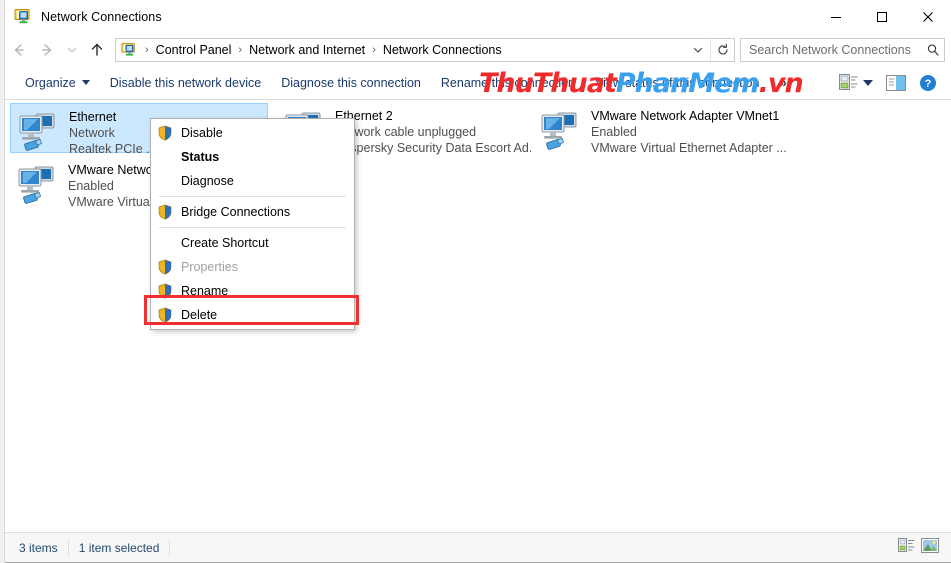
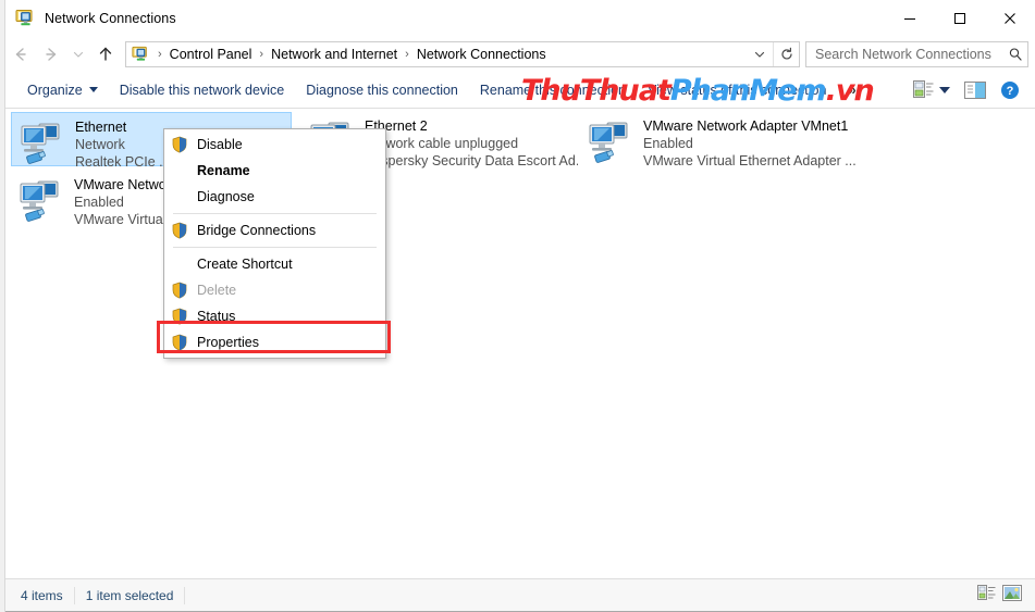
  Network Connections
  ›
  Control Panel
  ›
  Network and Internet
  ›
  Network Connections
  Search Network Connections
  Organize
  Disable this network device
  Diagnose this connection
  Rename this connection
  View status of this connection
  »
  ?
  Ethernet
  Network
  Realtek PCIe .
  Ethernet 2
  work cable unplugged
  persky Security Data Escort Ad.
  VMware Network Adapter VMnet1
  Enabled
  VMware Virtual Ethernet Adapter ...
  Enabled
  ThuThuatPhanMem.vn
  Disable
- Status
+ Rename
  Diagnose
  Bridge Connections
  Create Shortcut
- Properties
+ Delete
- Rename
+ Status
- Delete
+ Properties
- 3 items
+ 4 items
  1 item selected
